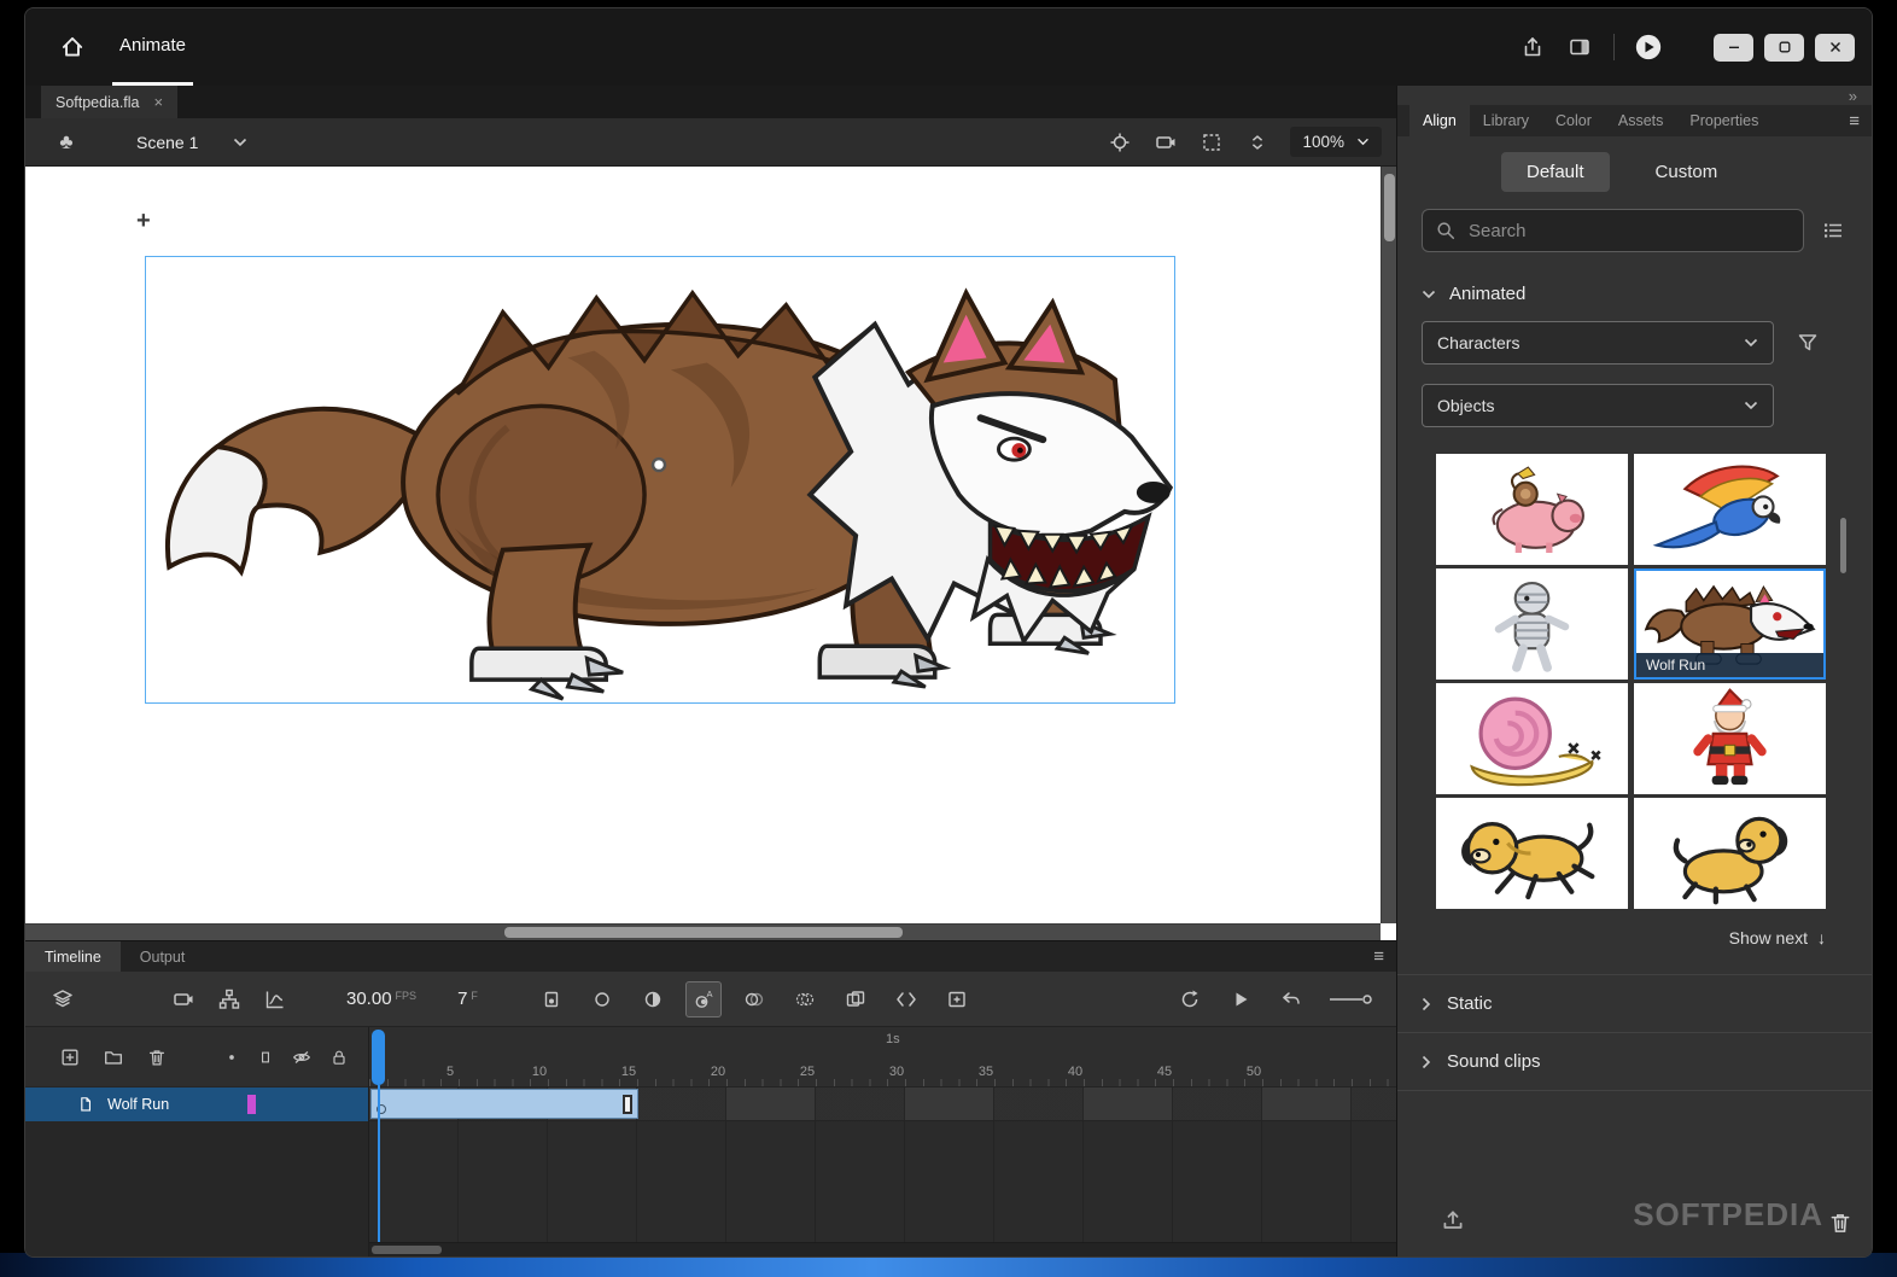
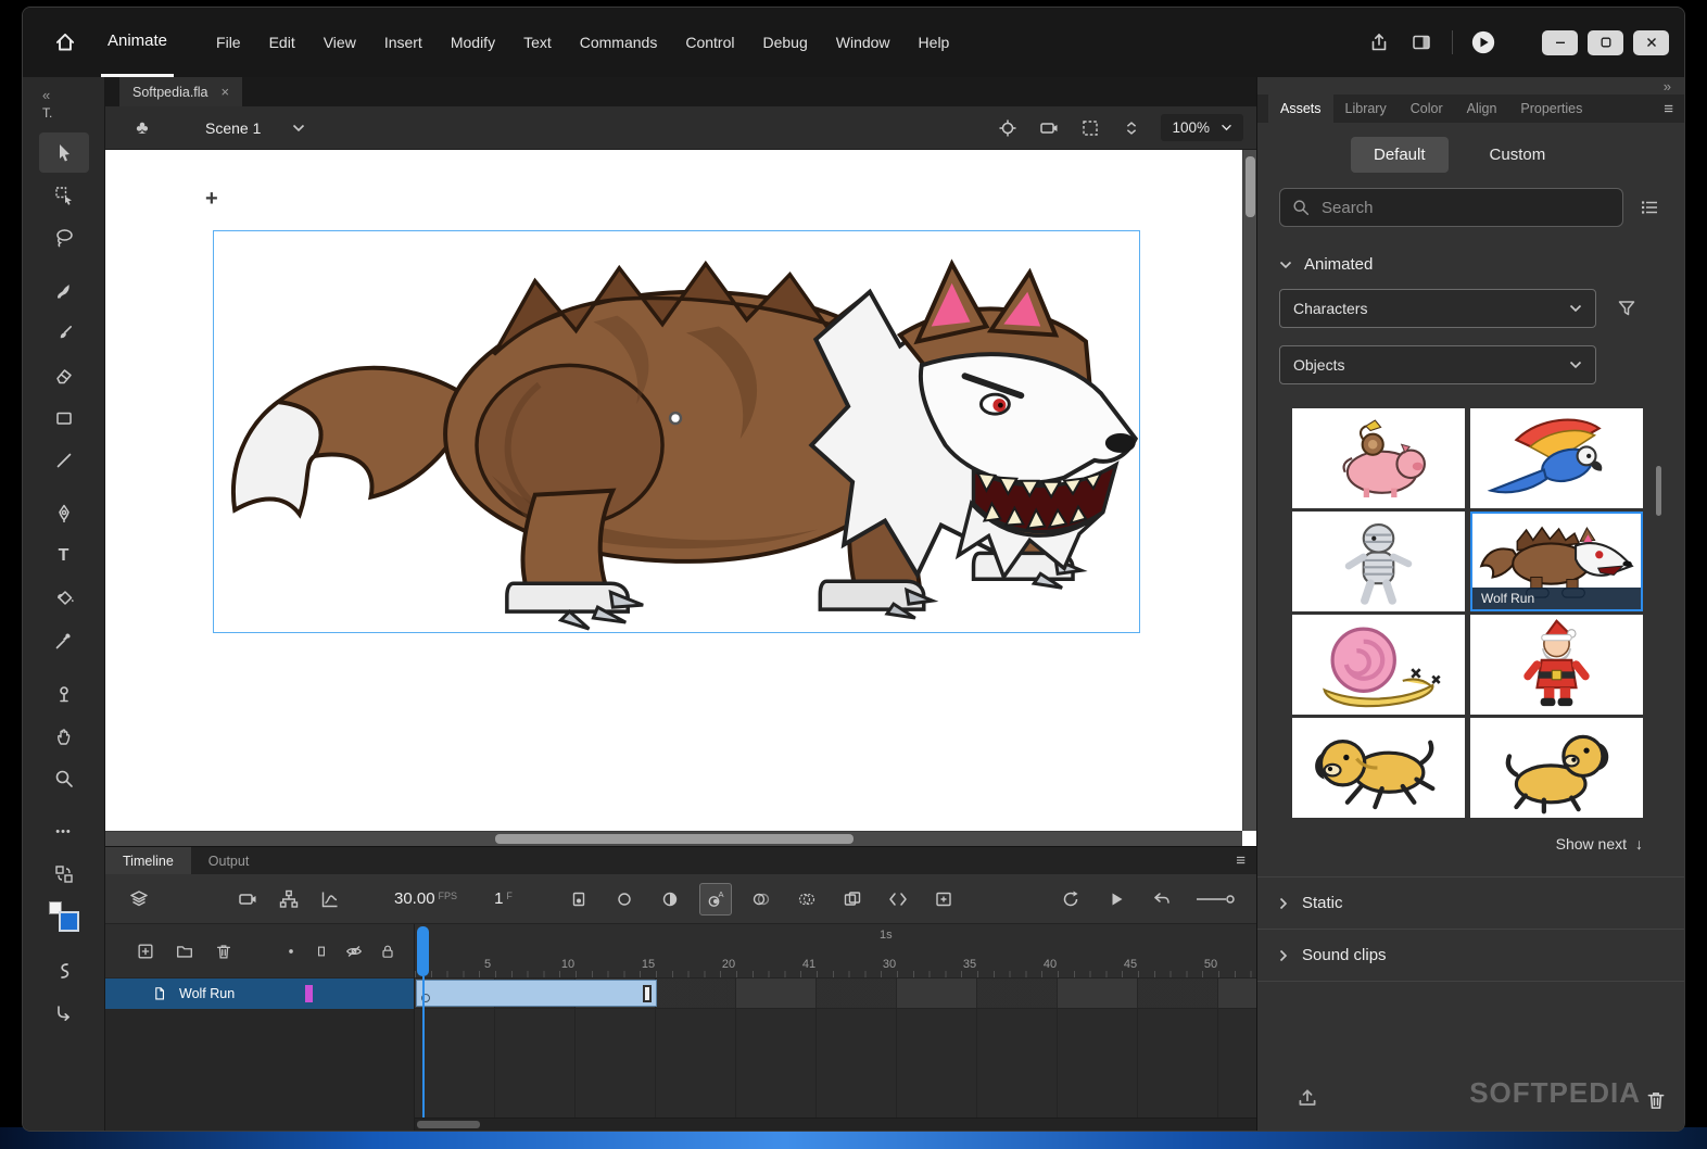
  Animate
+ File
+ Edit
+ View
+ Insert
+ Modify
+ Text
+ Commands
+ Control
+ Debug
+ Window
+ Help
+ «
+ T.
+ T
+ •••
  Softpedia.fla
  ×
  ♣
  Scene 1
  100%
  +
  Timeline
  Output
  ≡
  30.00
  FPS
- 7
+ 1
  F
  A
  Wolf Run
  1s
  5
  10
  15
  20
- 25
+ 41
  30
  35
  40
  45
  50
  »
- Align
+ Assets
  Library
  Color
- Assets
+ Align
  Properties
  ≡
  Default
  Custom
  Search
  Animated
  Characters
  Objects
  Wolf Run
  Show next
  ↓
  Static
  Sound clips
  SOFTPEDIA
